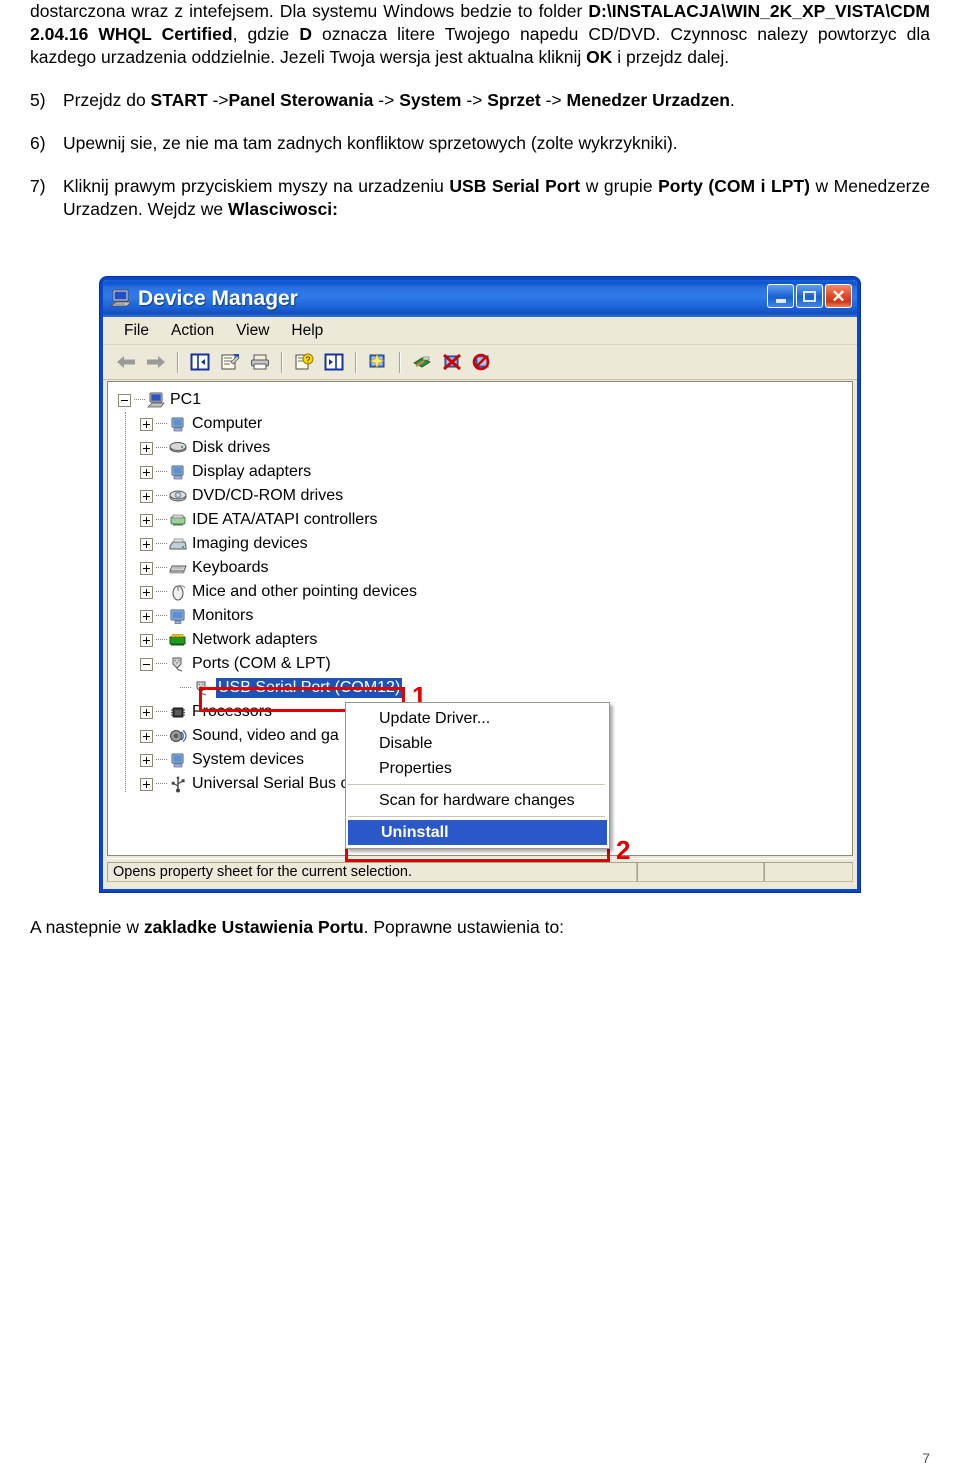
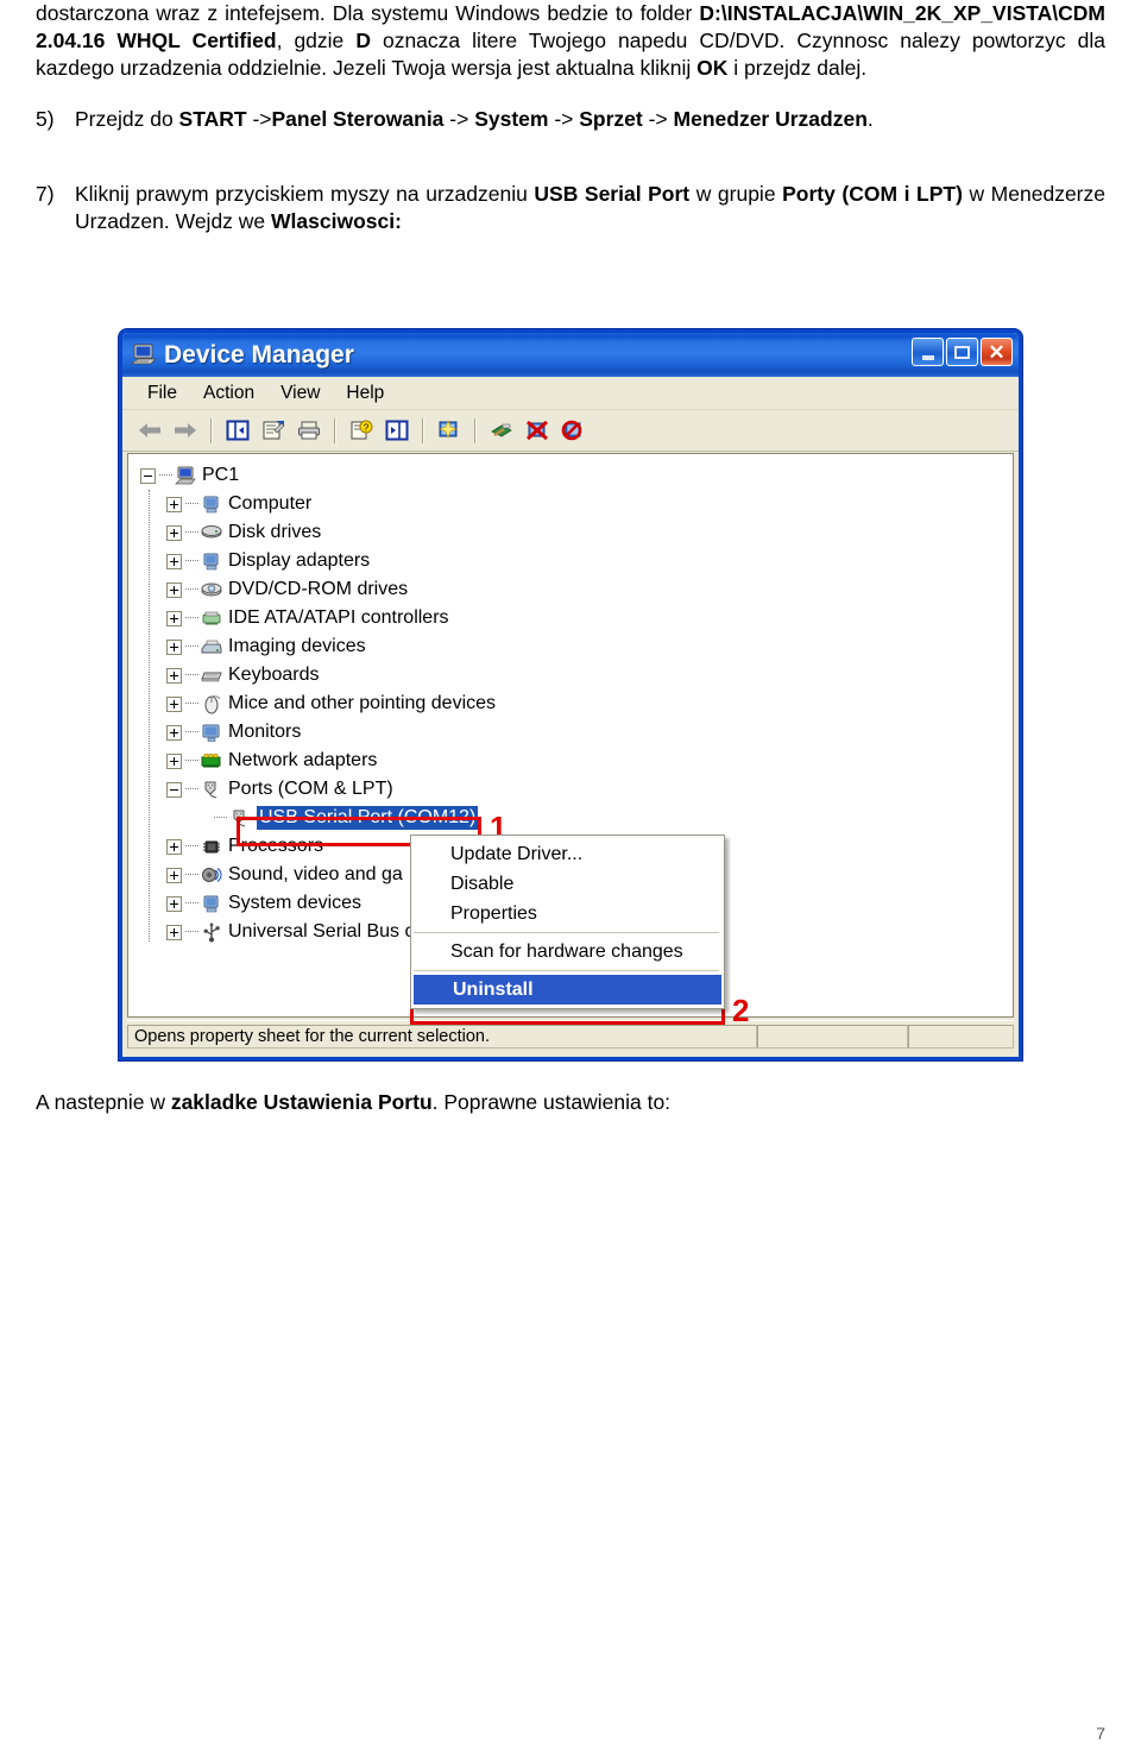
  dostarczona wraz z intefejsem. Dla systemu Windows bedzie to folder D:\INSTALACJA\WIN_2K_XP_VISTA\CDM 2.04.16 WHQL Certified, gdzie D oznacza litere Twojego napedu CD/DVD. Czynnosc nalezy powtorzyc dla kazdego urzadzenia oddzielnie. Jezeli Twoja wersja jest aktualna kliknij OK i przejdz dalej.
  5)
  Przejdz do START ->Panel Sterowania -> System -> Sprzet -> Menedzer Urzadzen.
- 6)
- Upewnij sie, ze nie ma tam zadnych konfliktow sprzetowych (zolte wykrzykniki).
  7)
  Kliknij prawym przyciskiem myszy na urzadzeniu USB Serial Port w grupie Porty (COM i LPT) w Menedzerze Urzadzen. Wejdz we Wlasciwosci:
  Device Manager
  ✕
  File
  Action
  View
  Help
  ?
  PC1
  Computer
  Disk drives
  Display adapters
  DVD/CD-ROM drives
  IDE ATA/ATAPI controllers
  Imaging devices
  Keyboards
  Mice and other pointing devices
  Monitors
  Network adapters
  Ports (COM & LPT)
  USB Serial Port (COM12)
  Processors
  Sound, video and ga
  System devices
  Universal Serial Bus
  Opens property sheet for the current selection.
  Update Driver...
  Disable
  Properties
  Scan for hardware changes
  Uninstall
  1
  2
  A nastepnie w zakladke Ustawienia Portu. Poprawne ustawienia to:
  7
